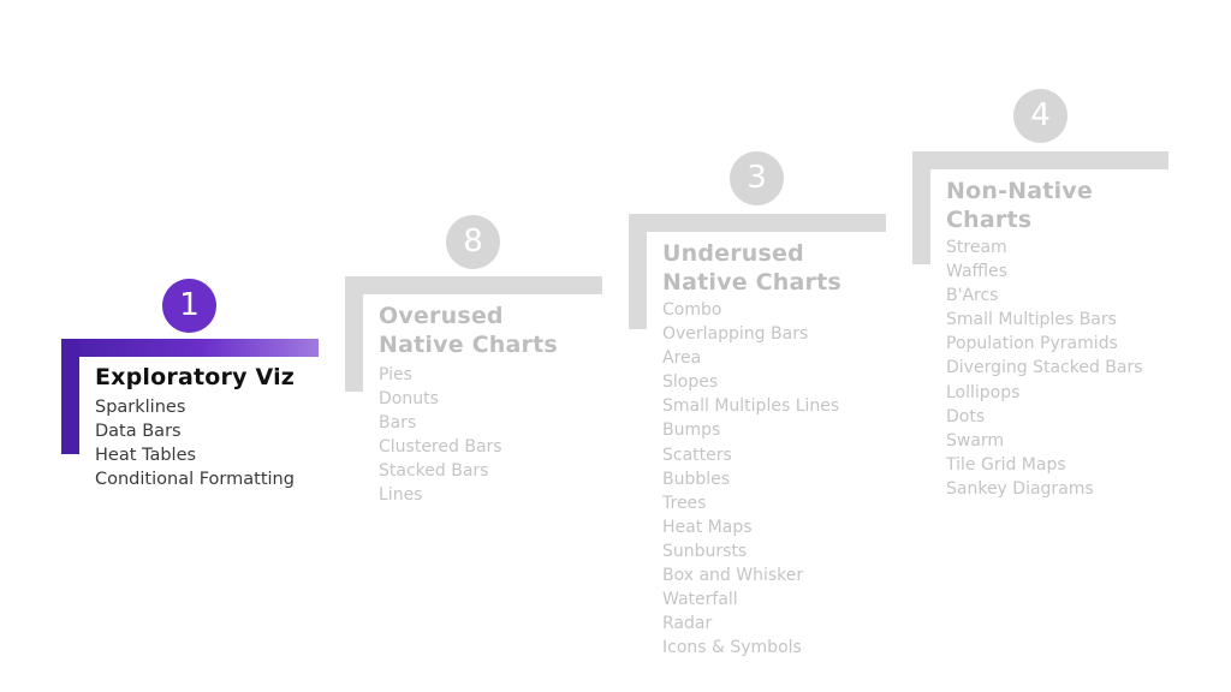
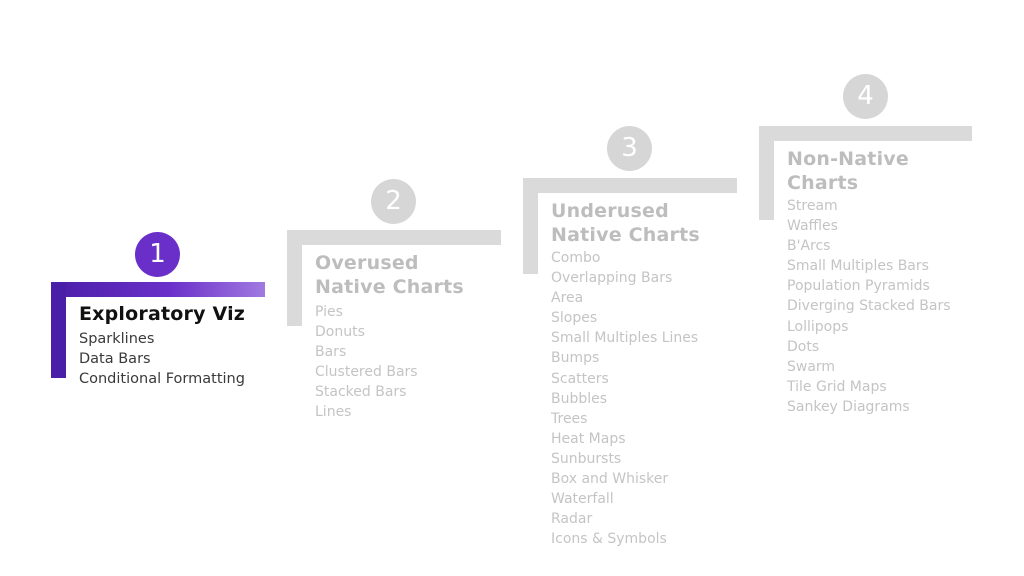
  1
  Exploratory Viz
  Sparklines
  Data Bars
- Heat Tables
  Conditional Formatting
- 8
+ 2
  Overused
  Native Charts
  Pies
  Donuts
  Bars
  Clustered Bars
  Stacked Bars
  Lines
  3
  Underused
  Native Charts
  Combo
  Overlapping Bars
  Area
  Slopes
  Small Multiples Lines
  Bumps
  Scatters
  Bubbles
  Trees
  Heat Maps
  Sunbursts
  Box and Whisker
  Waterfall
  Radar
  Icons & Symbols
  4
  Non-Native
  Charts
  Stream
  Waffles
  B'Arcs
  Small Multiples Bars
  Population Pyramids
  Diverging Stacked Bars
  Lollipops
  Dots
  Swarm
  Tile Grid Maps
  Sankey Diagrams
